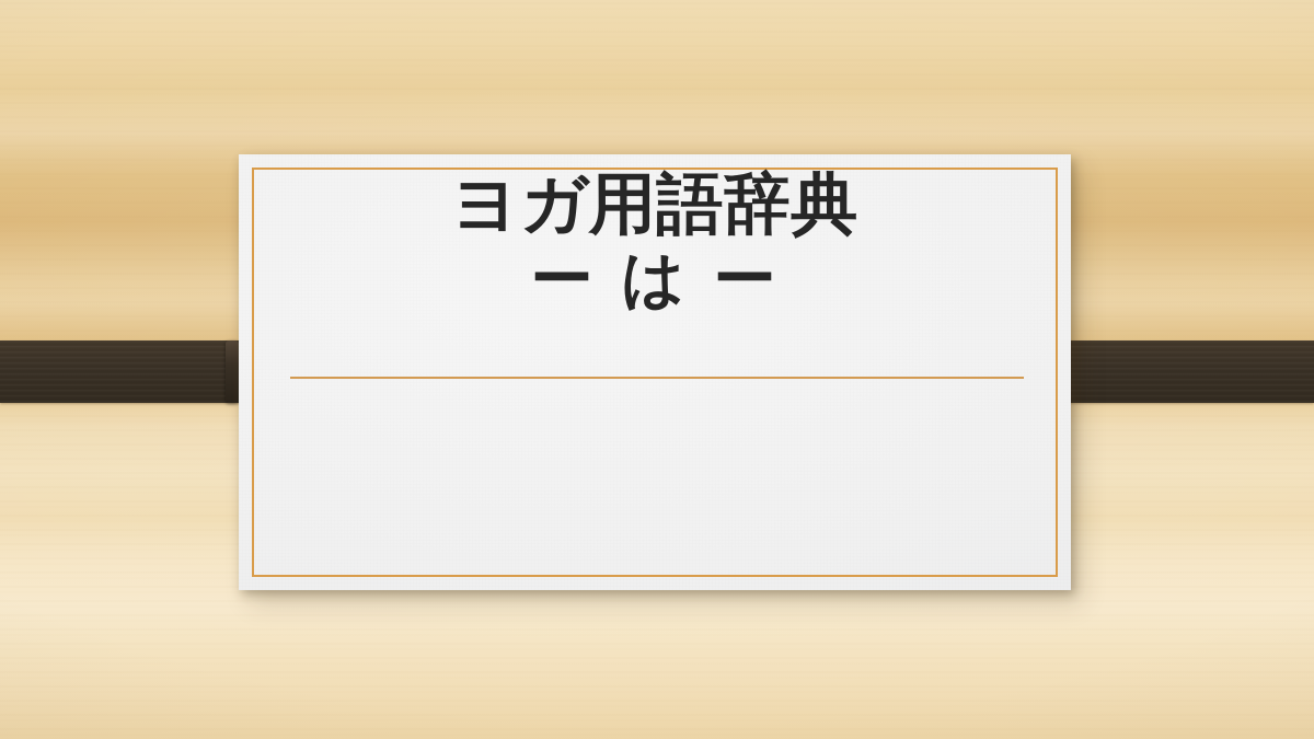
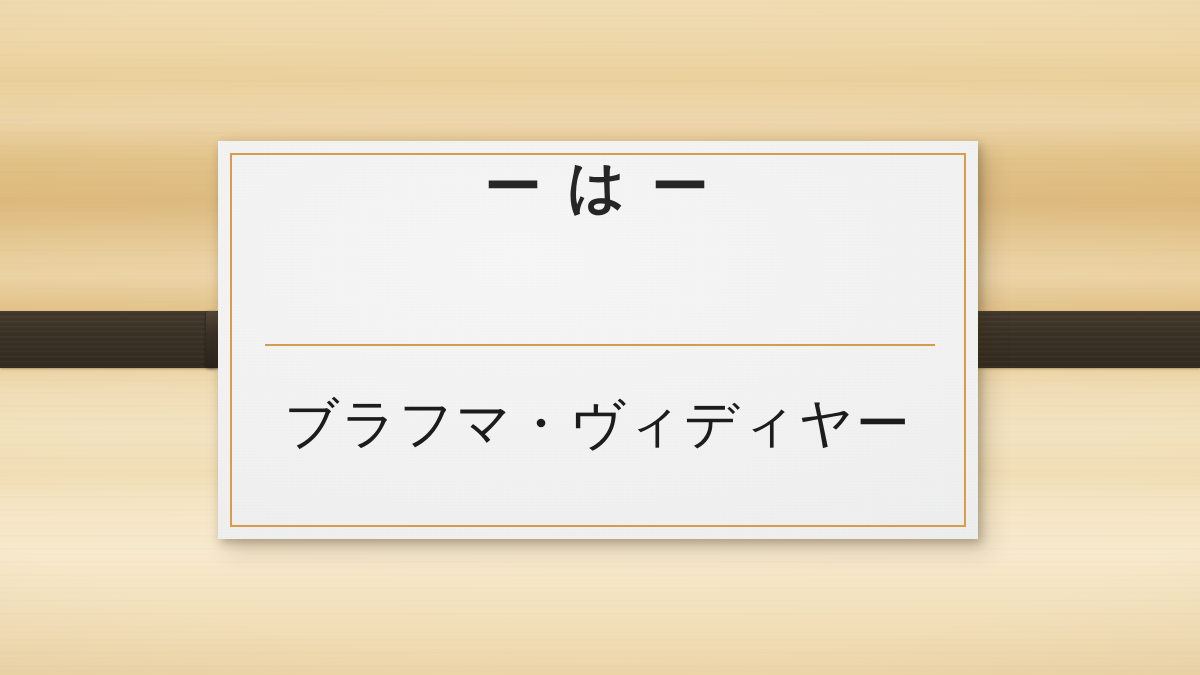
- ヨガ用語辞典
  ー は ー
+ ブラフマ・ヴィディヤー
